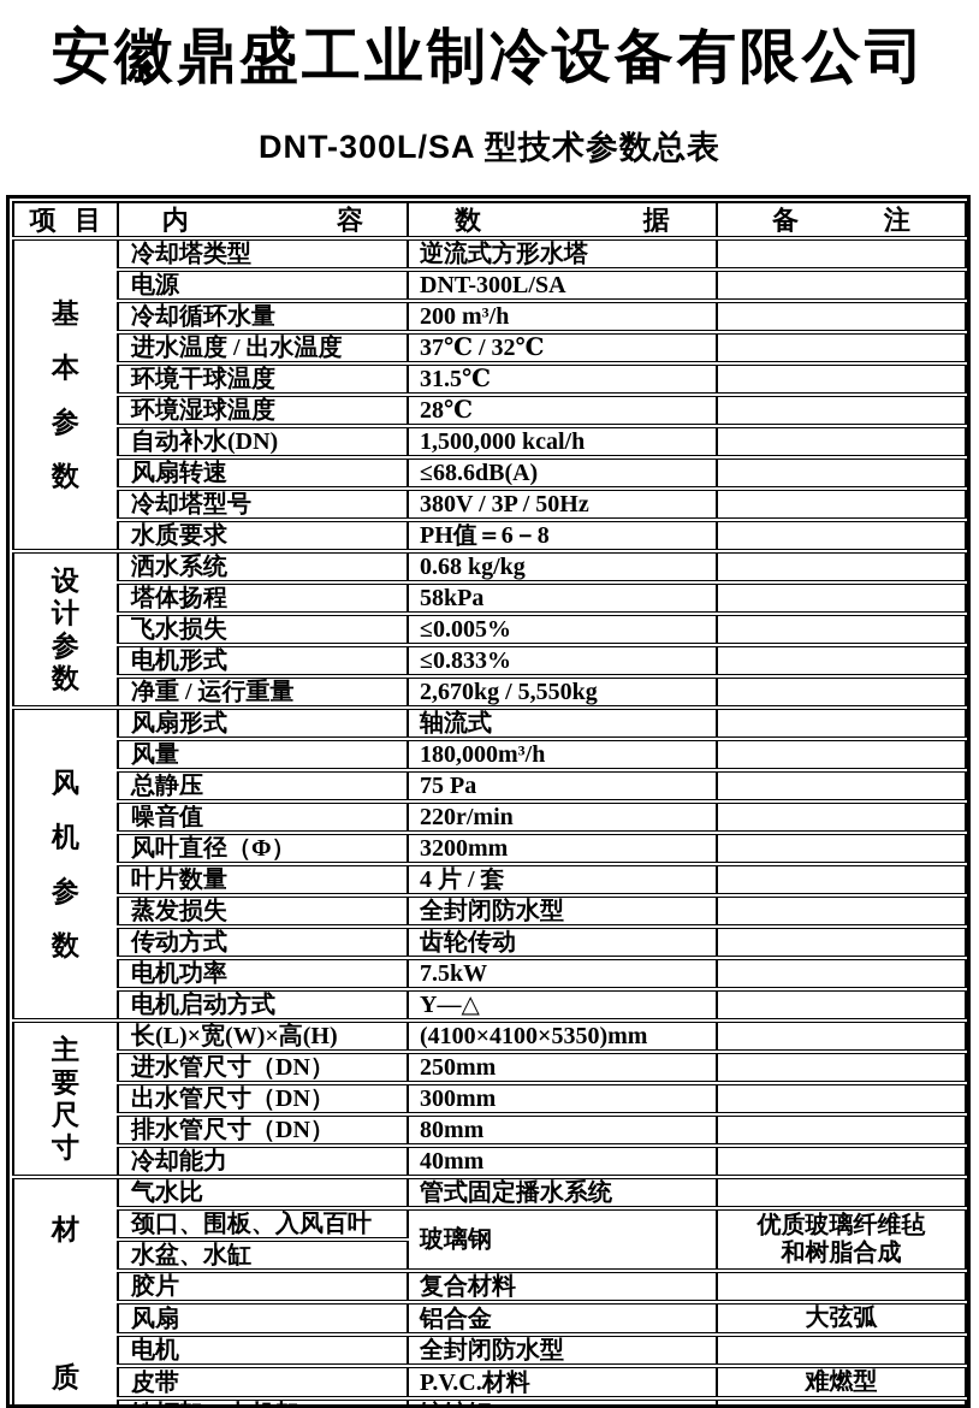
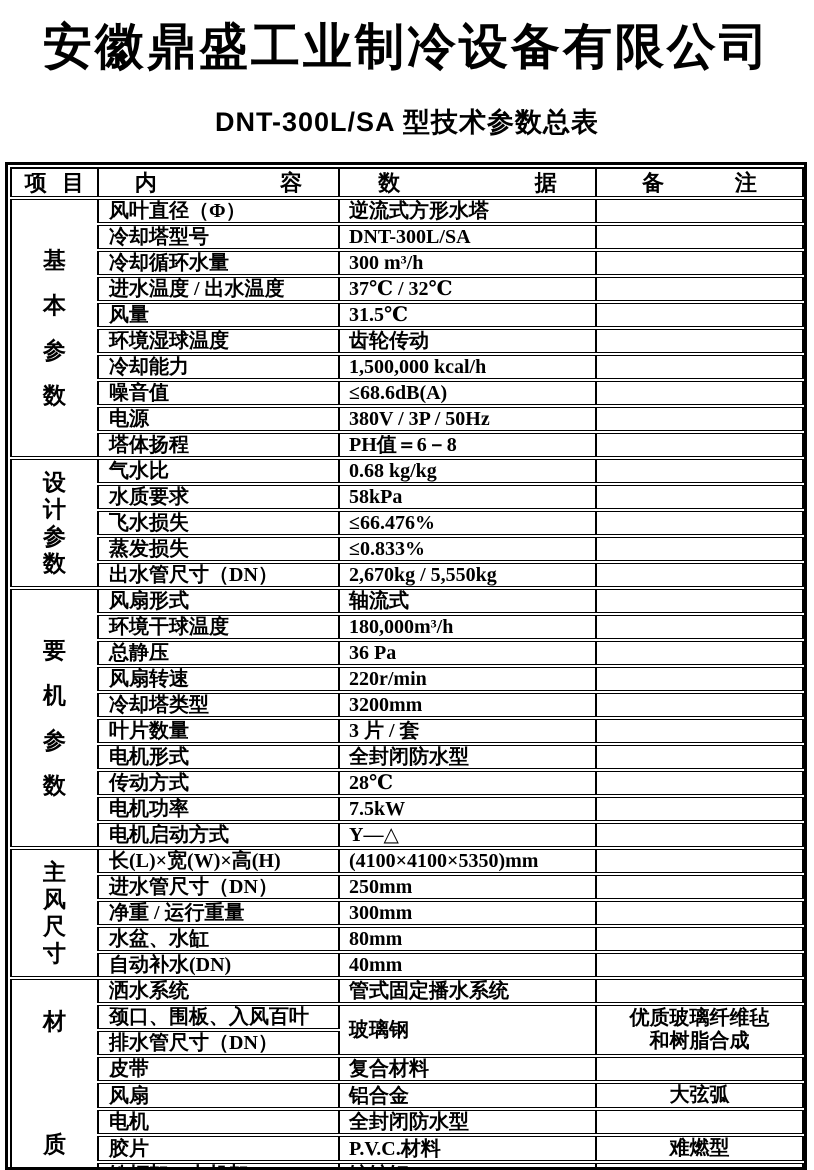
  安徽鼎盛工业制冷设备有限公司
  DNT-300L/SA 型技术参数总表
  项 目	内 容	数 据	备 注
- 基 本 参 数	冷却塔类型	逆流式方形水塔
+ 基 本 参 数	风叶直径（Φ）	逆流式方形水塔
- 电源	DNT-300L/SA
+ 冷却塔型号	DNT-300L/SA
- 冷却循环水量	200 m³/h
+ 冷却循环水量	300 m³/h
  进水温度 / 出水温度	37℃ / 32℃
- 环境干球温度	31.5℃
+ 风量	31.5℃
- 环境湿球温度	28℃
+ 环境湿球温度	齿轮传动
- 自动补水(DN)	1,500,000 kcal/h
+ 冷却能力	1,500,000 kcal/h
- 风扇转速	≤68.6dB(A)
+ 噪音值	≤68.6dB(A)
- 冷却塔型号	380V / 3P / 50Hz
+ 电源	380V / 3P / 50Hz
- 水质要求	PH值＝6－8
+ 塔体扬程	PH值＝6－8
- 设 计 参 数	洒水系统	0.68 kg/kg
+ 设 计 参 数	气水比	0.68 kg/kg
- 塔体扬程	58kPa
+ 水质要求	58kPa
- 飞水损失	≤0.005%
+ 飞水损失	≤66.476%
- 电机形式	≤0.833%
+ 蒸发损失	≤0.833%
- 净重 / 运行重量	2,670kg / 5,550kg
+ 出水管尺寸（DN）	2,670kg / 5,550kg
- 风 机 参 数	风扇形式	轴流式
+ 要 机 参 数	风扇形式	轴流式
- 风量	180,000m³/h
+ 环境干球温度	180,000m³/h
- 总静压	75 Pa
+ 总静压	36 Pa
- 噪音值	220r/min
+ 风扇转速	220r/min
- 风叶直径（Φ）	3200mm
+ 冷却塔类型	3200mm
- 叶片数量	4 片 / 套
+ 叶片数量	3 片 / 套
- 蒸发损失	全封闭防水型
+ 电机形式	全封闭防水型
- 传动方式	齿轮传动
+ 传动方式	28℃
  电机功率	7.5kW
  电机启动方式	Y—△
- 主 要 尺 寸	长(L)×宽(W)×高(H)	(4100×4100×5350)mm
+ 主 风 尺 寸	长(L)×宽(W)×高(H)	(4100×4100×5350)mm
  进水管尺寸（DN）	250mm
- 出水管尺寸（DN）	300mm
+ 净重 / 运行重量	300mm
- 排水管尺寸（DN）	80mm
+ 水盆、水缸	80mm
- 冷却能力	40mm
+ 自动补水(DN)	40mm
- 材 质	气水比	管式固定播水系统
+ 材 质	洒水系统	管式固定播水系统
  颈口、围板、入风百叶	玻璃钢	优质玻璃纤维毡 和树脂合成
- 水盆、水缸
+ 排水管尺寸（DN）
- 胶片	复合材料
+ 皮带	复合材料
  风扇	铝合金	大弦弧
  电机	全封闭防水型
- 皮带	P.V.C.材料	难燃型
+ 胶片	P.V.C.材料	难燃型
